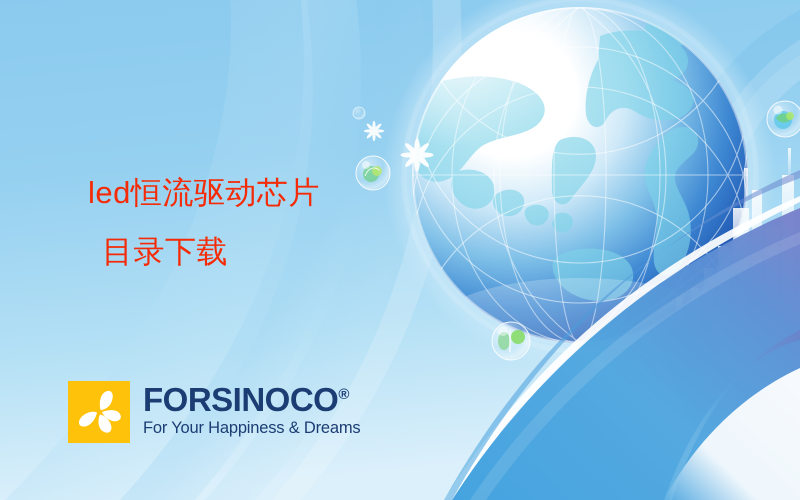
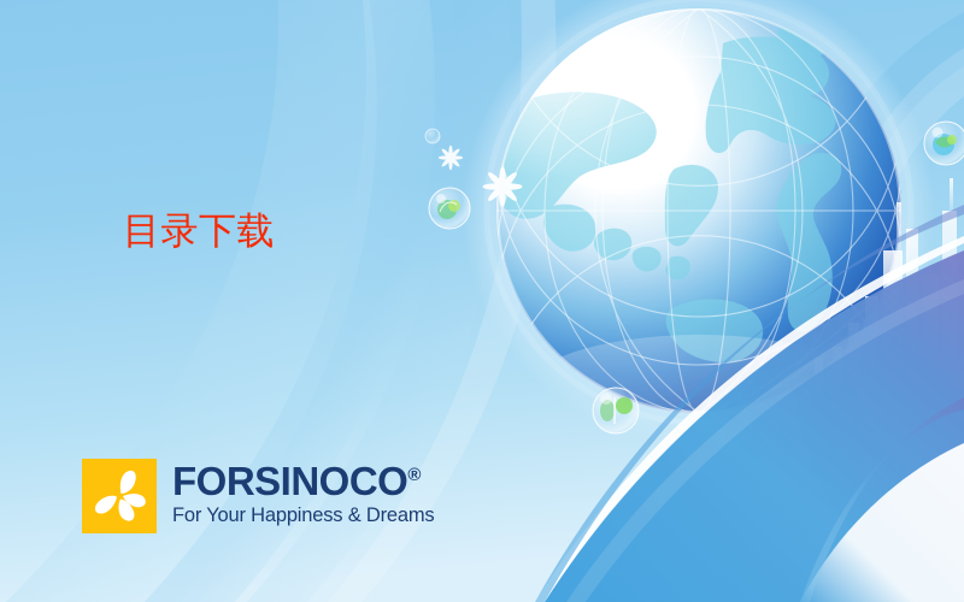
- led恒流驱动芯片
  目录下载
  FORSINOCO®
  For Your Happiness & Dreams
